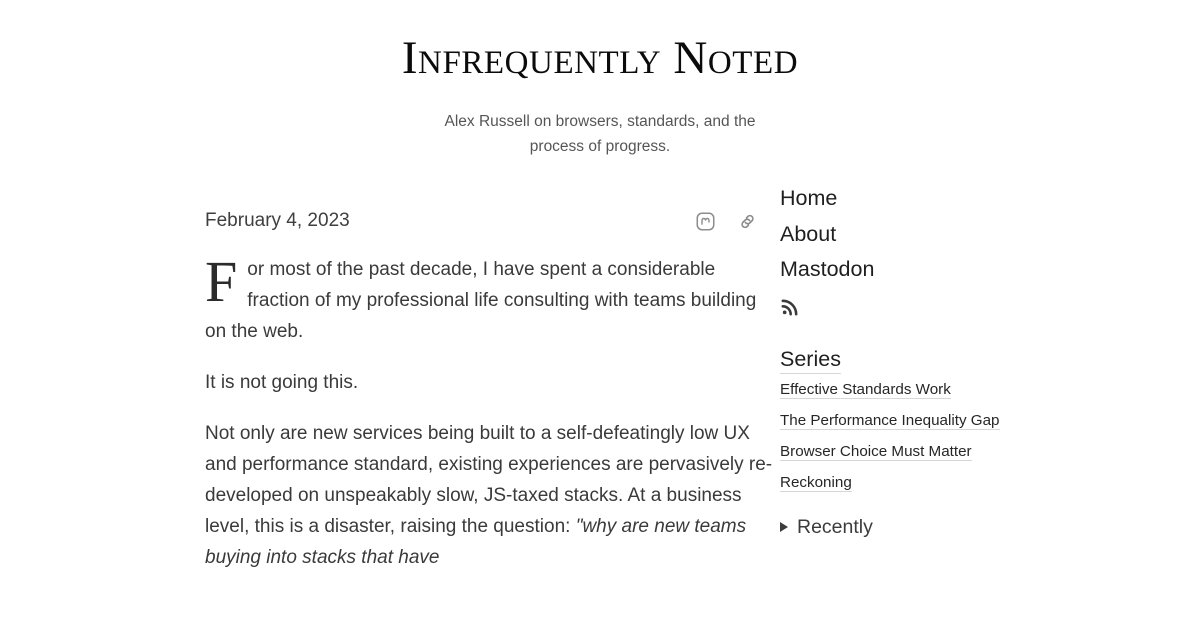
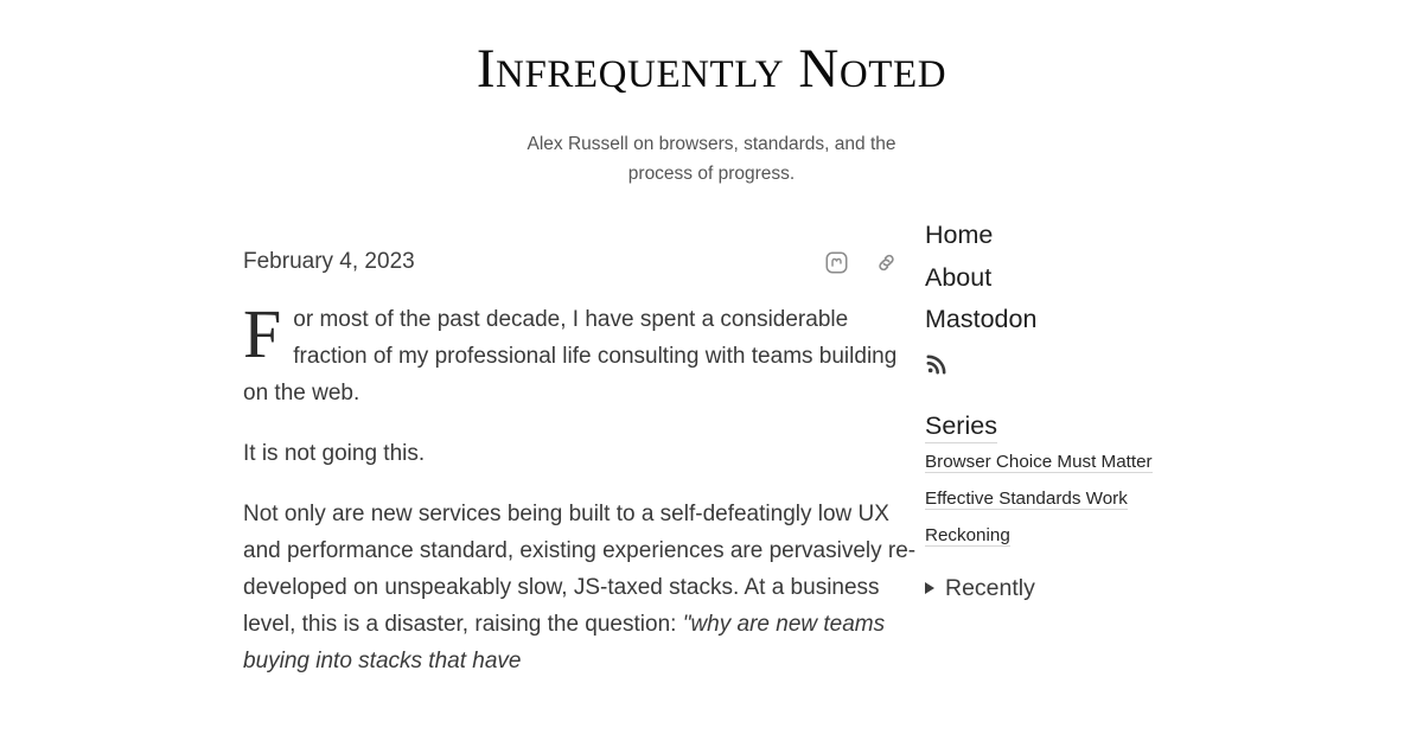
  Infrequently Noted
  Alex Russell on browsers, standards, and the process of progress.
  February 4, 2023
  For most of the past decade, I have spent a considerable fraction of my professional life consulting with teams building on the web.
  It is not going this.
  Not only are new services being built to a self-defeatingly low UX and performance standard, existing experiences are pervasively re-developed on unspeakably slow, JS-taxed stacks. At a business level, this is a disaster, raising the question: "why are new teams buying into stacks that have
  Home
  About
  Mastodon
  Series
- Effective Standards Work
+ Browser Choice Must Matter
- The Performance Inequality Gap
- Browser Choice Must Matter
+ Effective Standards Work
  Reckoning
  Recently
